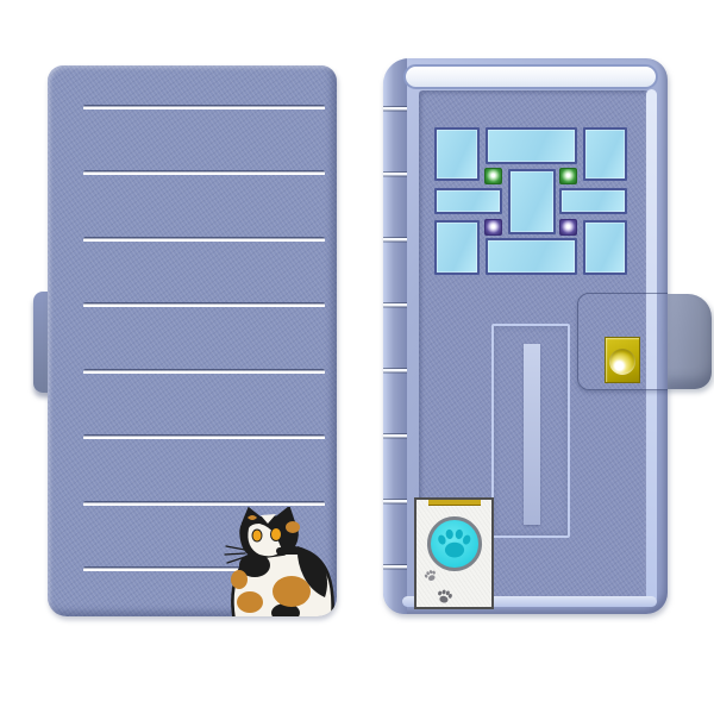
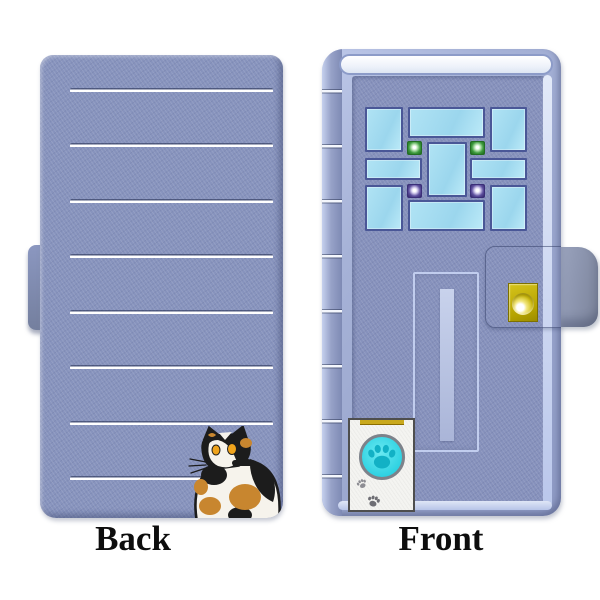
+ Back
+ Front
